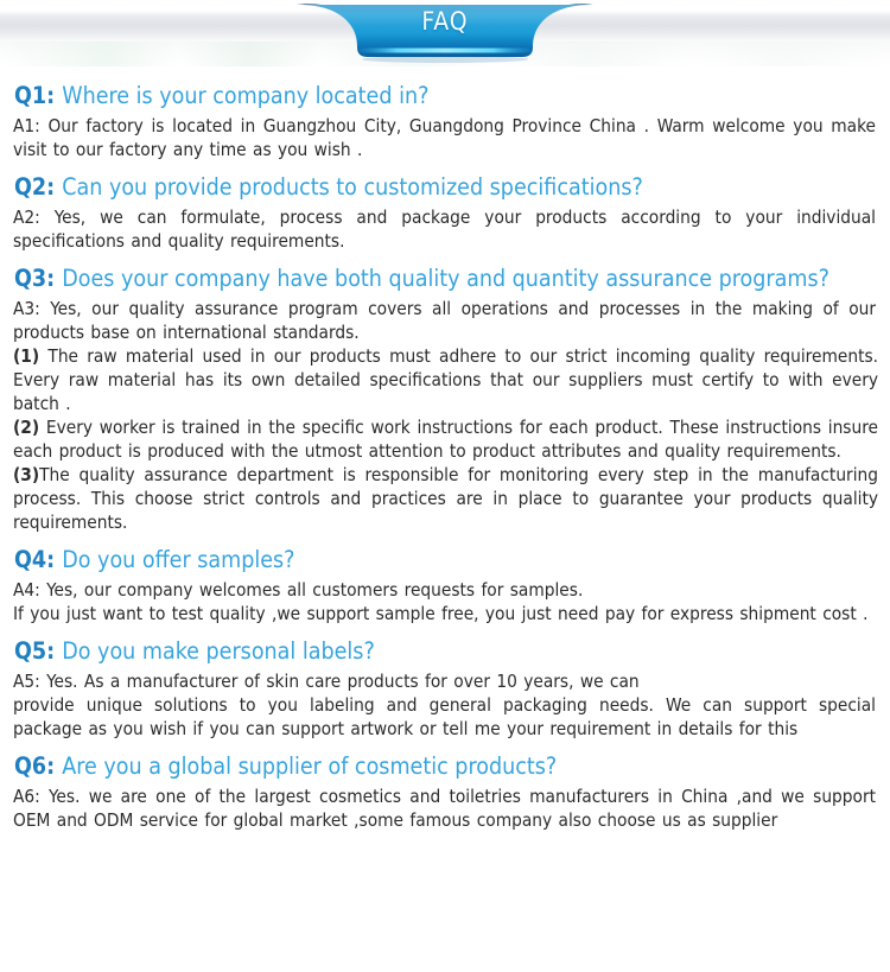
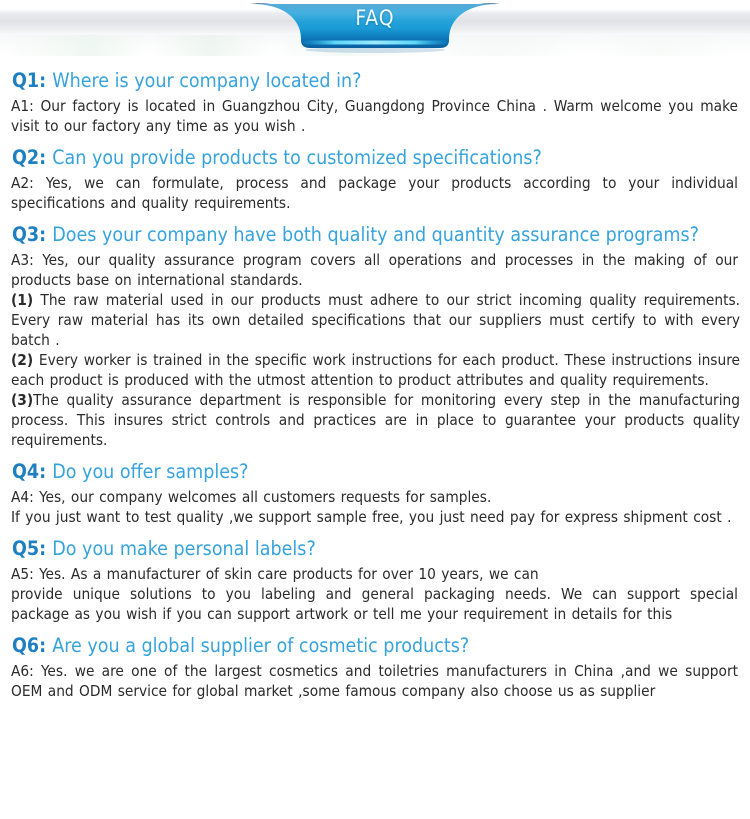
  FAQ
  Q1: Where is your company located in?
  A1: Our factory is located in Guangzhou City, Guangdong Province China . Warm welcome you make visit to our factory any time as you wish .
  Q2: Can you provide products to customized specifications?
  A2: Yes, we can formulate, process and package your products according to your individual specifications and quality requirements.
  Q3: Does your company have both quality and quantity assurance programs?
  A3: Yes, our quality assurance program covers all operations and processes in the making of our products base on international standards.
  (1) The raw material used in our products must adhere to our strict incoming quality requirements. Every raw material has its own detailed specifications that our suppliers must certify to with every batch .
  (2) Every worker is trained in the specific work instructions for each product. These instructions insure each product is produced with the utmost attention to product attributes and quality requirements.
- (3)The quality assurance department is responsible for monitoring every step in the manufacturing process. This choose strict controls and practices are in place to guarantee your products quality requirements.
+ (3)The quality assurance department is responsible for monitoring every step in the manufacturing process. This insures strict controls and practices are in place to guarantee your products quality requirements.
  Q4: Do you offer samples?
  A4: Yes, our company welcomes all customers requests for samples.
  If you just want to test quality ,we support sample free, you just need pay for express shipment cost .
  Q5: Do you make personal labels?
  A5: Yes. As a manufacturer of skin care products for over 10 years, we can
  provide unique solutions to you labeling and general packaging needs. We can support special package as you wish if you can support artwork or tell me your requirement in details for this
  Q6: Are you a global supplier of cosmetic products?
  A6: Yes. we are one of the largest cosmetics and toiletries manufacturers in China ,and we support OEM and ODM service for global market ,some famous company also choose us as supplier
